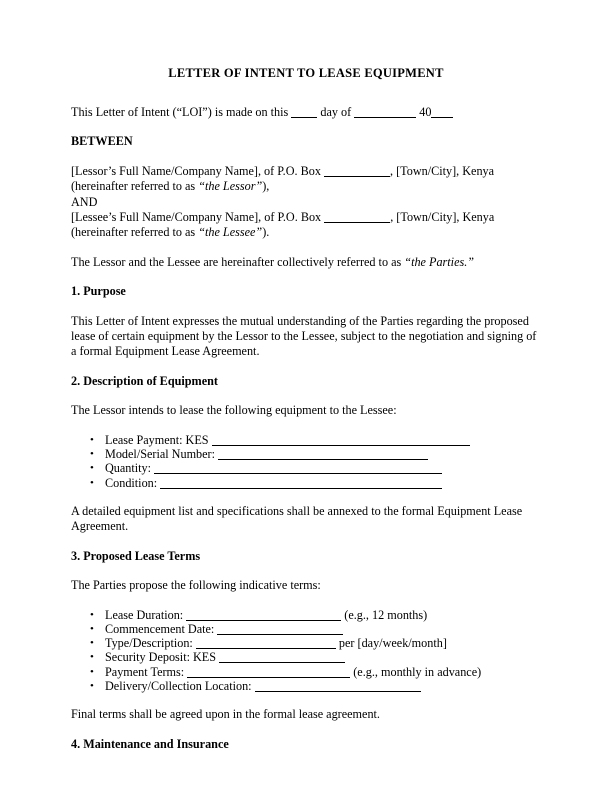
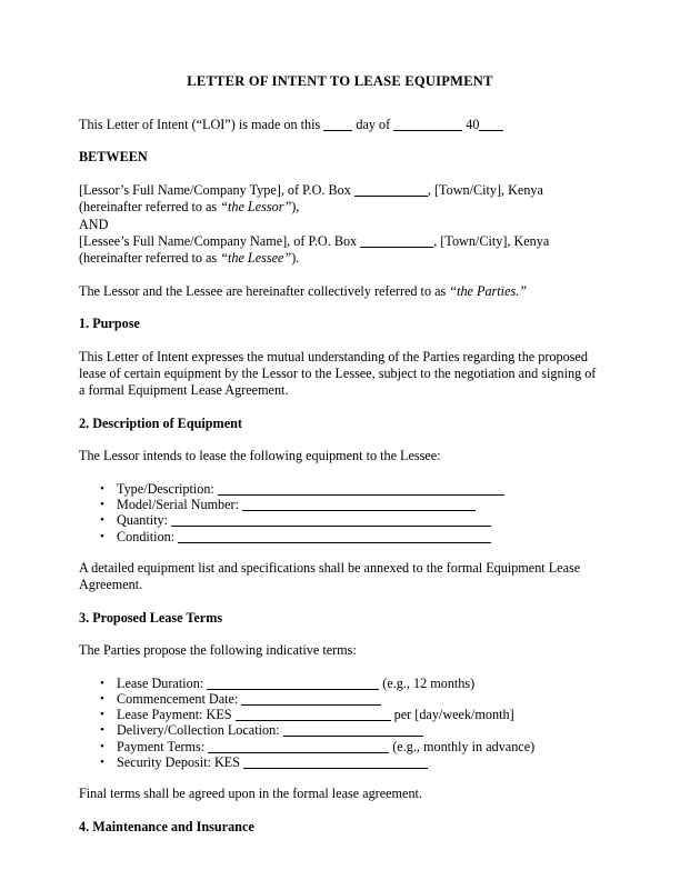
  LETTER OF INTENT TO LEASE EQUIPMENT
  This Letter of Intent (“LOI”) is made on this day of 40
  BETWEEN
- [Lessor’s Full Name/Company Name], of P.O. Box , [Town/City], Kenya
+ [Lessor’s Full Name/Company Type], of P.O. Box , [Town/City], Kenya
  (hereinafter referred to as “the Lessor”),
  AND
  [Lessee’s Full Name/Company Name], of P.O. Box , [Town/City], Kenya
  (hereinafter referred to as “the Lessee”).
  The Lessor and the Lessee are hereinafter collectively referred to as “the Parties.”
  1. Purpose
  This Letter of Intent expresses the mutual understanding of the Parties regarding the proposed lease of certain equipment by the Lessor to the Lessee, subject to the negotiation and signing of a formal Equipment Lease Agreement.
  2. Description of Equipment
  The Lessor intends to lease the following equipment to the Lessee:
- Lease Payment: KES
+ Type/Description:
  Model/Serial Number:
  Quantity:
  Condition:
  A detailed equipment list and specifications shall be annexed to the formal Equipment Lease Agreement.
  3. Proposed Lease Terms
  The Parties propose the following indicative terms:
  Lease Duration: (e.g., 12 months)
  Commencement Date:
- Type/Description: per [day/week/month]
+ Lease Payment: KES per [day/week/month]
- Security Deposit: KES
+ Delivery/Collection Location:
  Payment Terms: (e.g., monthly in advance)
- Delivery/Collection Location:
+ Security Deposit: KES
  Final terms shall be agreed upon in the formal lease agreement.
  4. Maintenance and Insurance
